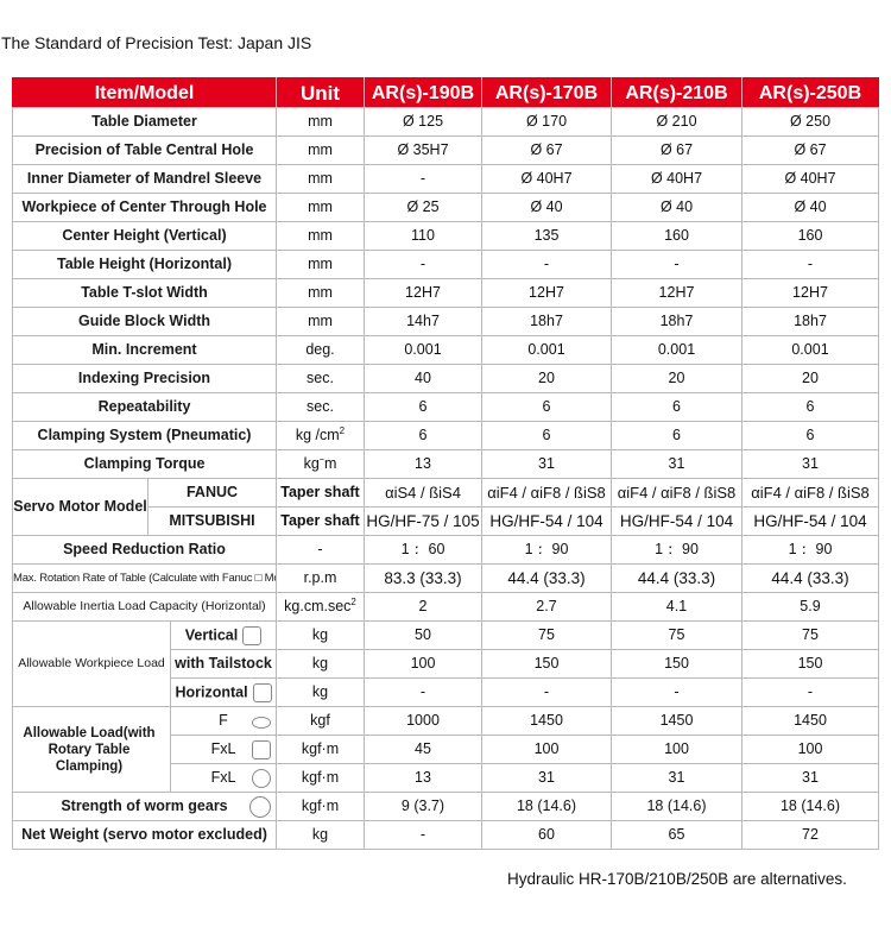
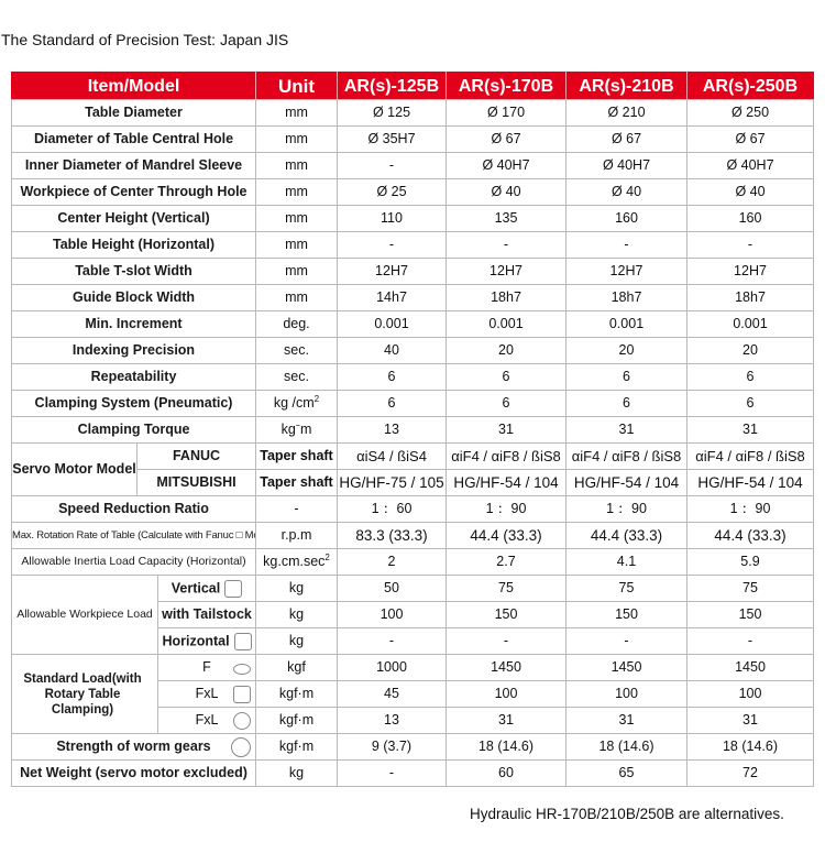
  The Standard of Precision Test: Japan JIS
- Item/Model	Unit	AR(s)-190B	AR(s)-170B	AR(s)-210B	AR(s)-250B
+ Item/Model	Unit	AR(s)-125B	AR(s)-170B	AR(s)-210B	AR(s)-250B
  Table Diameter	mm	Ø 125	Ø 170	Ø 210	Ø 250
- Precision of Table Central Hole	mm	Ø 35H7	Ø 67	Ø 67	Ø 67
+ Diameter of Table Central Hole	mm	Ø 35H7	Ø 67	Ø 67	Ø 67
  Inner Diameter of Mandrel Sleeve	mm	-	Ø 40H7	Ø 40H7	Ø 40H7
  Workpiece of Center Through Hole	mm	Ø 25	Ø 40	Ø 40	Ø 40
  Center Height (Vertical)	mm	110	135	160	160
  Table Height (Horizontal)	mm	-	-	-	-
  Table T-slot Width	mm	12H7	12H7	12H7	12H7
  Guide Block Width	mm	14h7	18h7	18h7	18h7
  Min. Increment	deg.	0.001	0.001	0.001	0.001
  Indexing Precision	sec.	40	20	20	20
  Repeatability	sec.	6	6	6	6
  Clamping System (Pneumatic)	kg /cm2	6	6	6	6
  Clamping Torque	kg⁻m	13	31	31	31
  Servo Motor Model	FANUC	Taper shaft	αiS4 / ßiS4	αiF4 / αiF8 / ßiS8	αiF4 / αiF8 / ßiS8	αiF4 / αiF8 / ßiS8
  MITSUBISHI	Taper shaft	HG/HF-75 / 105	HG/HF-54 / 104	HG/HF-54 / 104	HG/HF-54 / 104
  Speed Reduction Ratio	-	1： 60	1： 90	1： 90	1： 90
  Max. Rotation Rate of Table (Calculate with Fanuc □ M	r.p.m	83.3 (33.3)	44.4 (33.3)	44.4 (33.3)	44.4 (33.3)
  Allowable Inertia Load Capacity (Horizontal)	kg.cm.sec2	2	2.7	4.1	5.9
  Allowable Workpiece Load	Vertical	kg	50	75	75	75
  with Tailstock	kg	100	150	150	150
  Horizontal	kg	-	-	-	-
- Allowable Load(with Rotary Table Clamping)	F	kgf	1000	1450	1450	1450
+ Standard Load(with Rotary Table Clamping)	F	kgf	1000	1450	1450	1450
  FxL	kgf·m	45	100	100	100
  FxL	kgf·m	13	31	31	31
  Strength of worm gears	kgf·m	9 (3.7)	18 (14.6)	18 (14.6)	18 (14.6)
  Net Weight (servo motor excluded)	kg	-	60	65	72
  Hydraulic HR-170B/210B/250B are alternatives.
